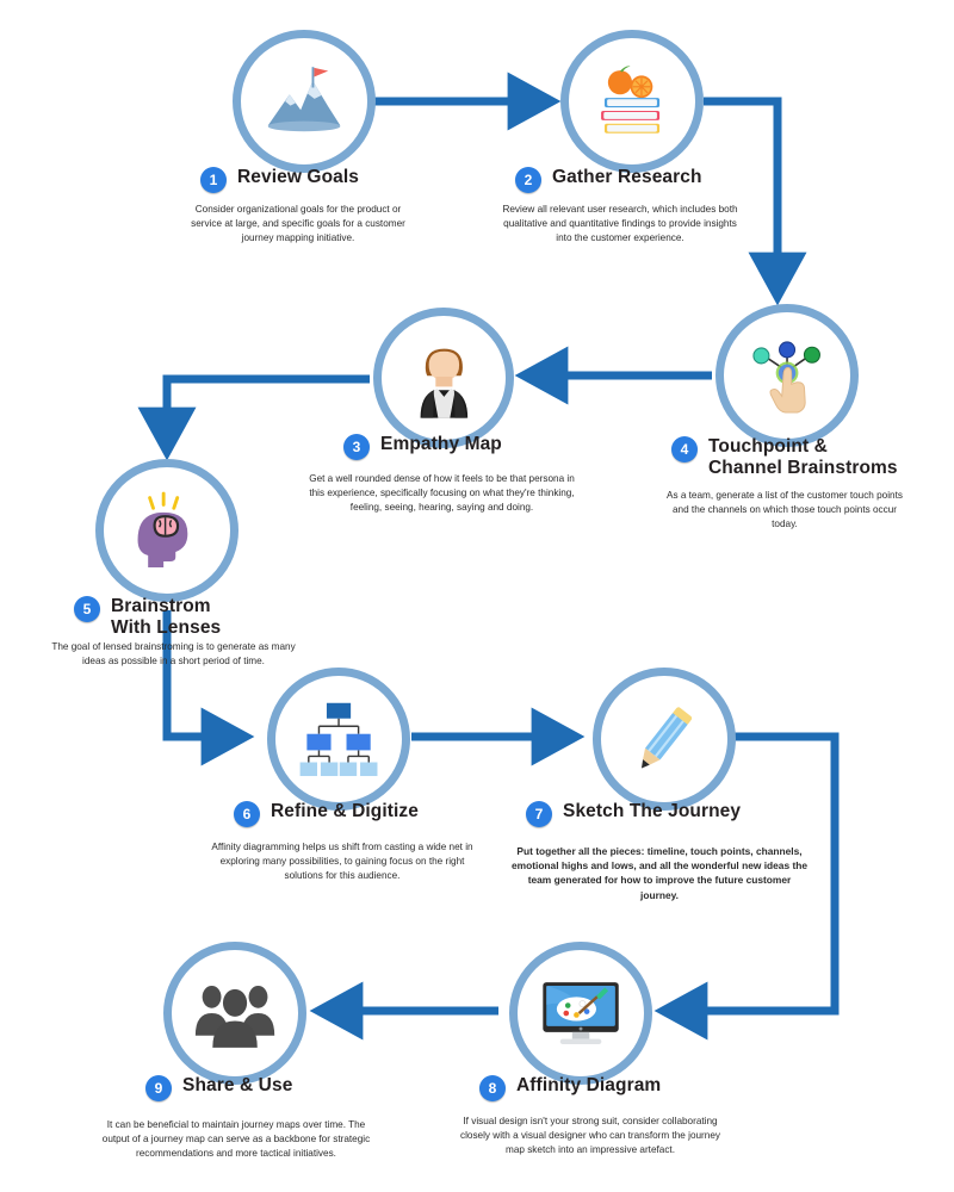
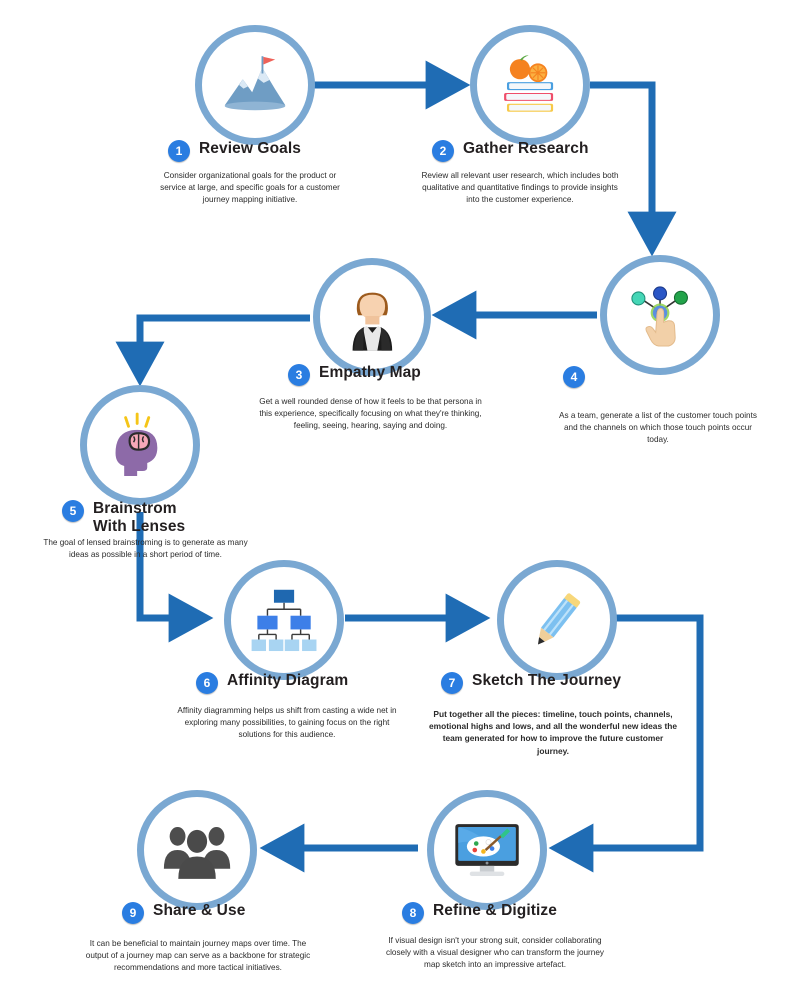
  1
  Review Goals
  Consider organizational goals for the product or service at large, and specific goals for a customer journey mapping initiative.
  2
  Gather Research
  Review all relevant user research, which includes both qualitative and quantitative findings to provide insights into the customer experience.
  4
- Touchpoint &
- Channel Brainstroms
  As a team, generate a list of the customer touch points and the channels on which those touch points occur today.
  3
  Empathy Map
  Get a well rounded dense of how it feels to be that persona in this experience, specifically focusing on what they're thinking, feeling, seeing, hearing, saying and doing.
  5
  Brainstrom
  With Lenses
  The goal of lensed brainstroming is to generate as many ideas as possible in a short period of time.
  6
- Refine & Digitize
+ Affinity Diagram
  Affinity diagramming helps us shift from casting a wide net in exploring many possibilities, to gaining focus on the right solutions for this audience.
  7
  Sketch The Journey
  Put together all the pieces: timeline, touch points, channels, emotional highs and lows, and all the wonderful new ideas the team generated for how to improve the future customer journey.
  8
- Affinity Diagram
+ Refine & Digitize
  If visual design isn't your strong suit, consider collaborating closely with a visual designer who can transform the journey map sketch into an impressive artefact.
  9
  Share & Use
  It can be beneficial to maintain journey maps over time. The output of a journey map can serve as a backbone for strategic recommendations and more tactical initiatives.
